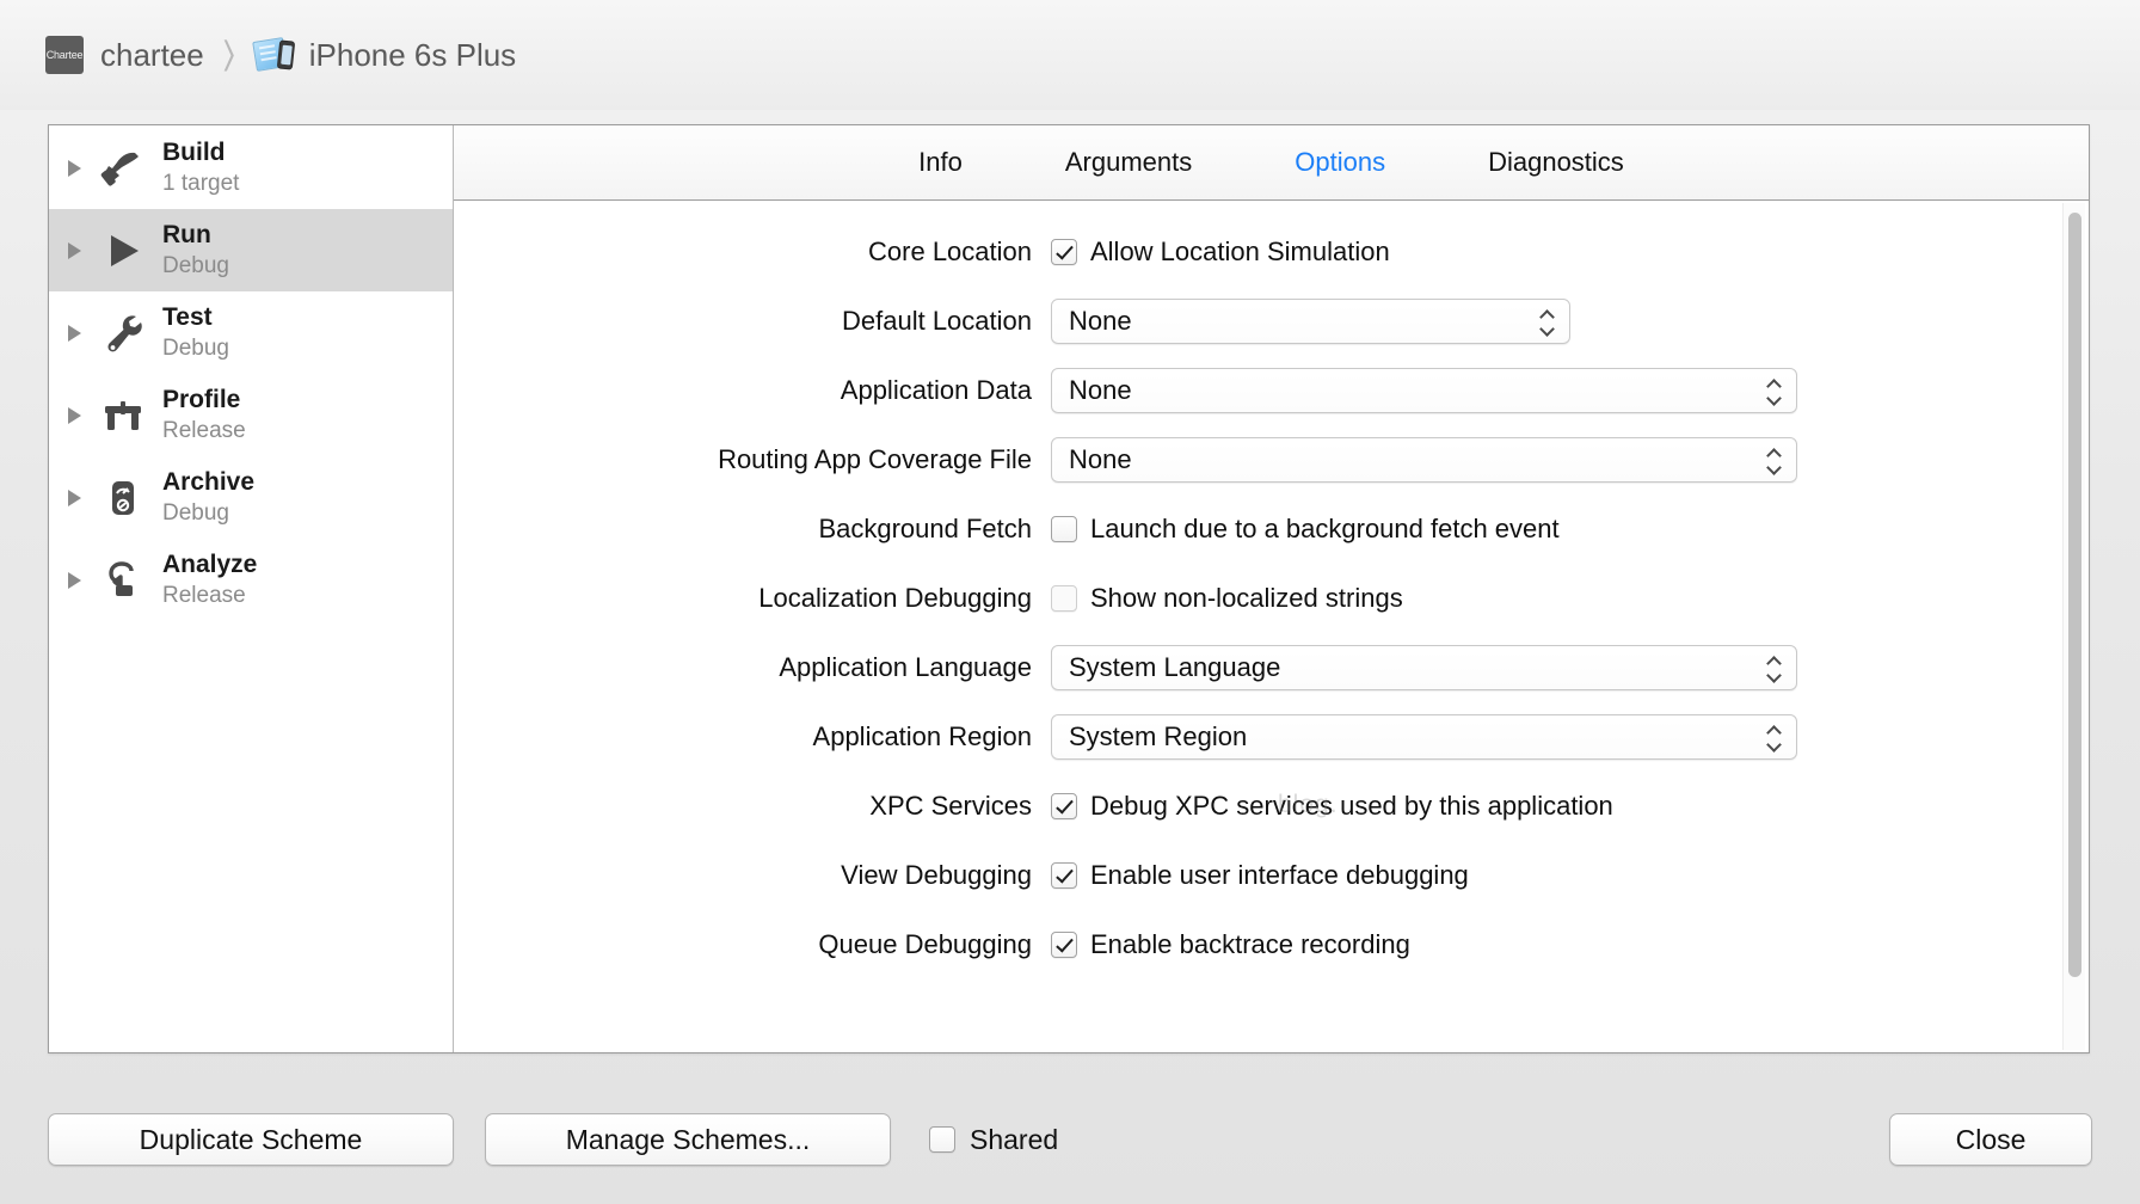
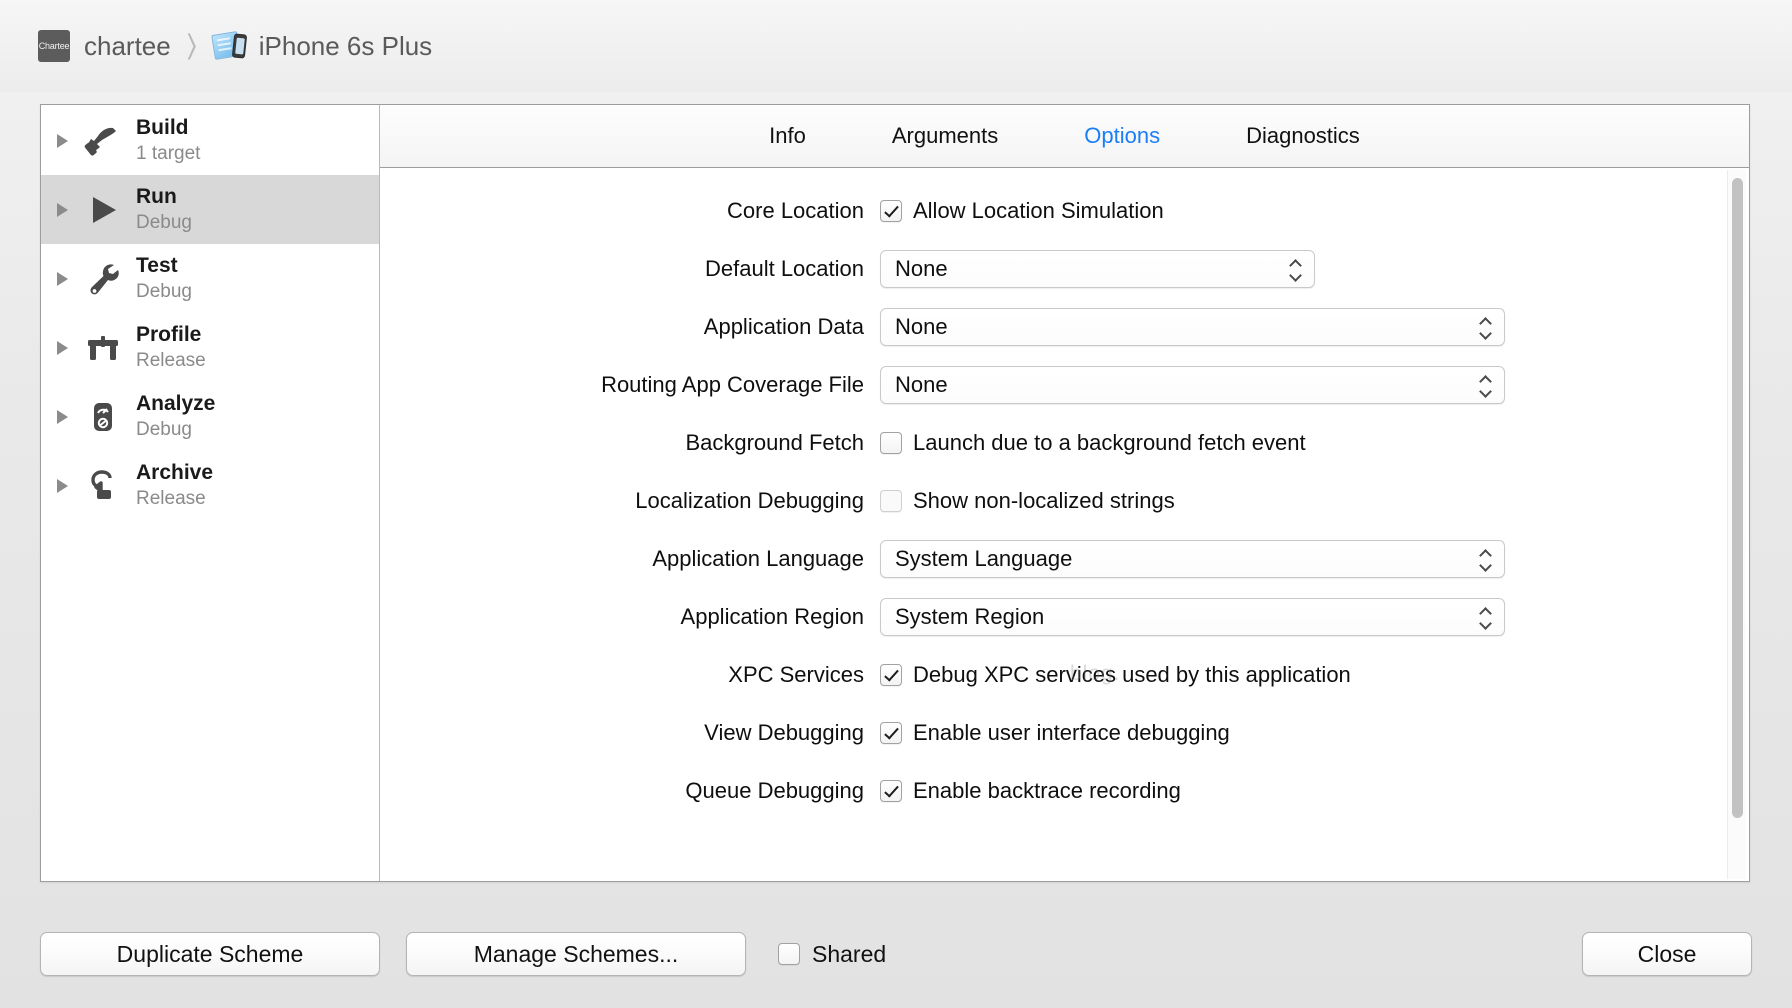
  Chartee
  chartee
  〉
  iPhone 6s Plus
  Build
  1 target
  Run
  Debug
  Test
  Debug
  Profile
  Release
- Archive
+ Analyze
  Debug
- Analyze
+ Archive
  Release
  Info
  Arguments
  Options
  Diagnostics
  Core Location
  Allow Location Simulation
  Default Location
  None
  Application Data
  None
  Routing App Coverage File
  None
  Background Fetch
  Launch due to a background fetch event
  Localization Debugging
  Show non-localized strings
  Application Language
  System Language
  Application Region
  System Region
  XPC Services
  Debug XPC services used by this application
  View Debugging
  Enable user interface debugging
  Queue Debugging
  Enable backtrace recording
  blog.
  Duplicate Scheme
  Manage Schemes...
  Shared
  Close
